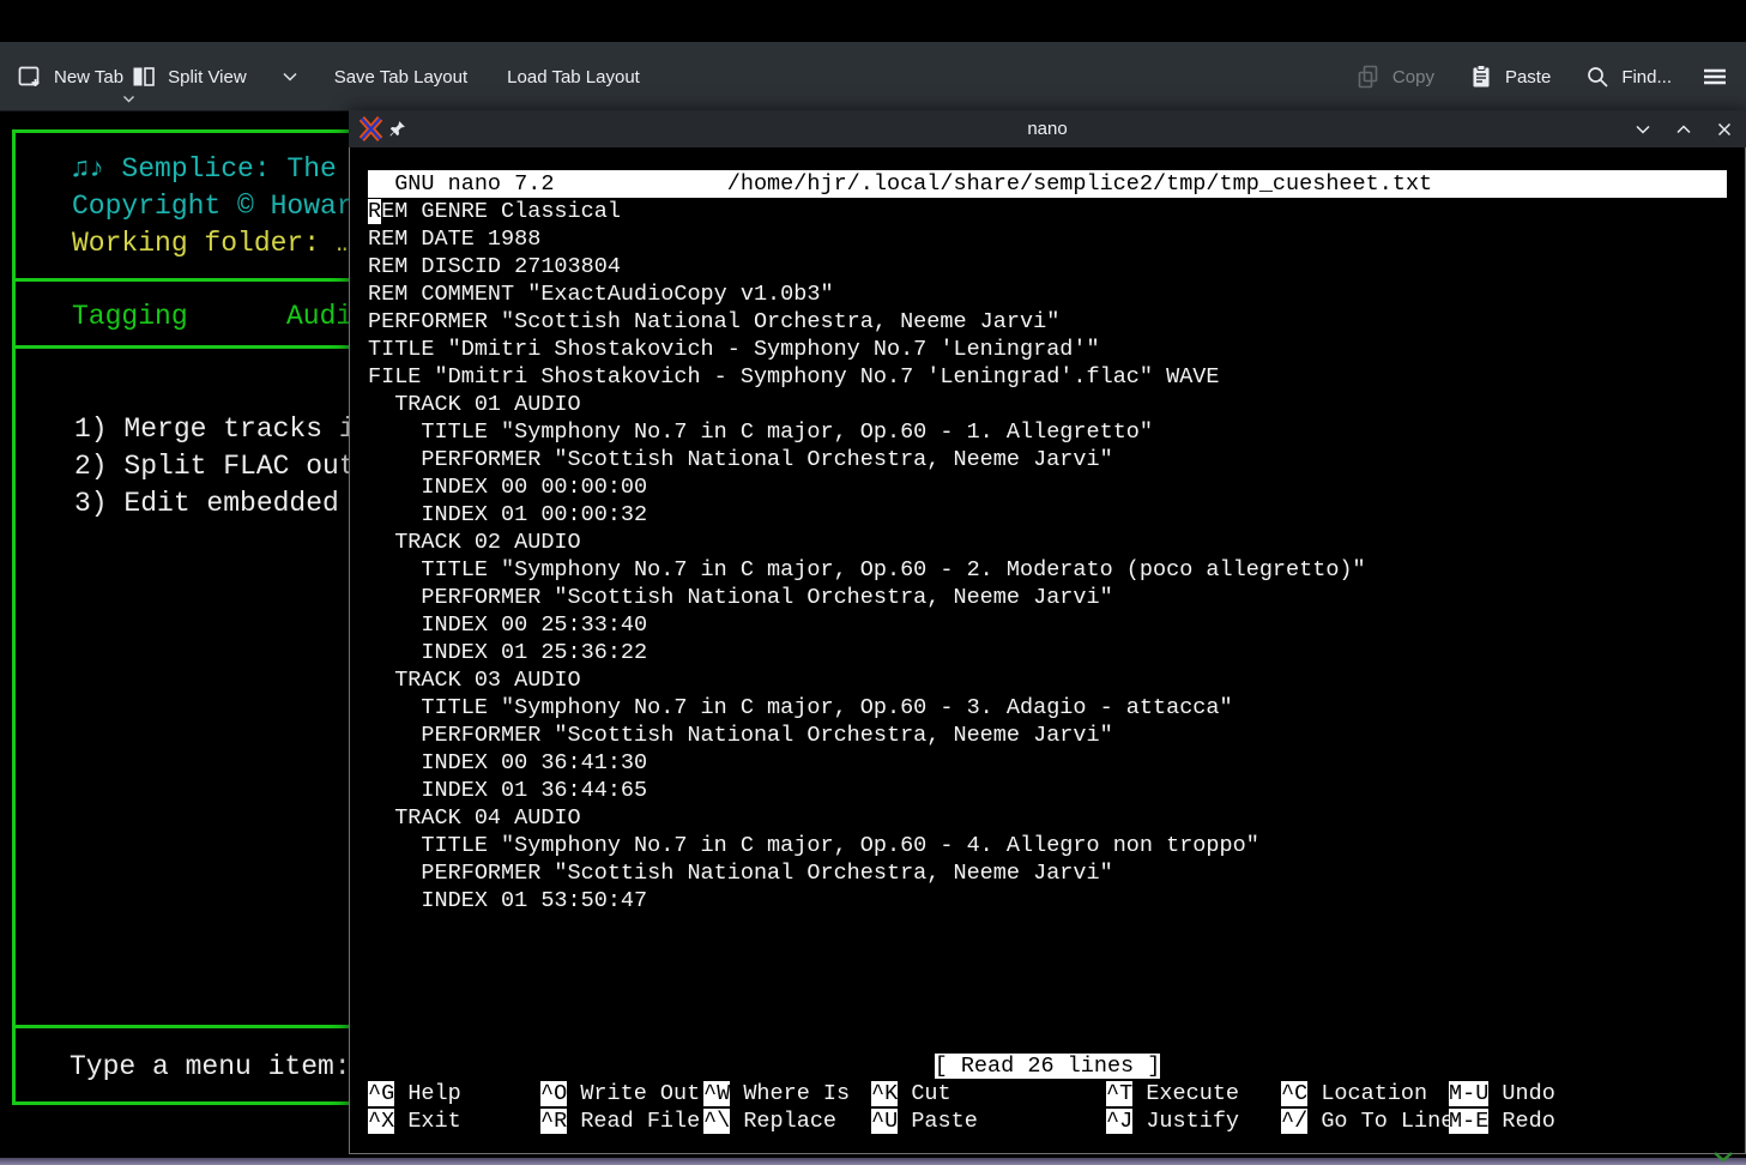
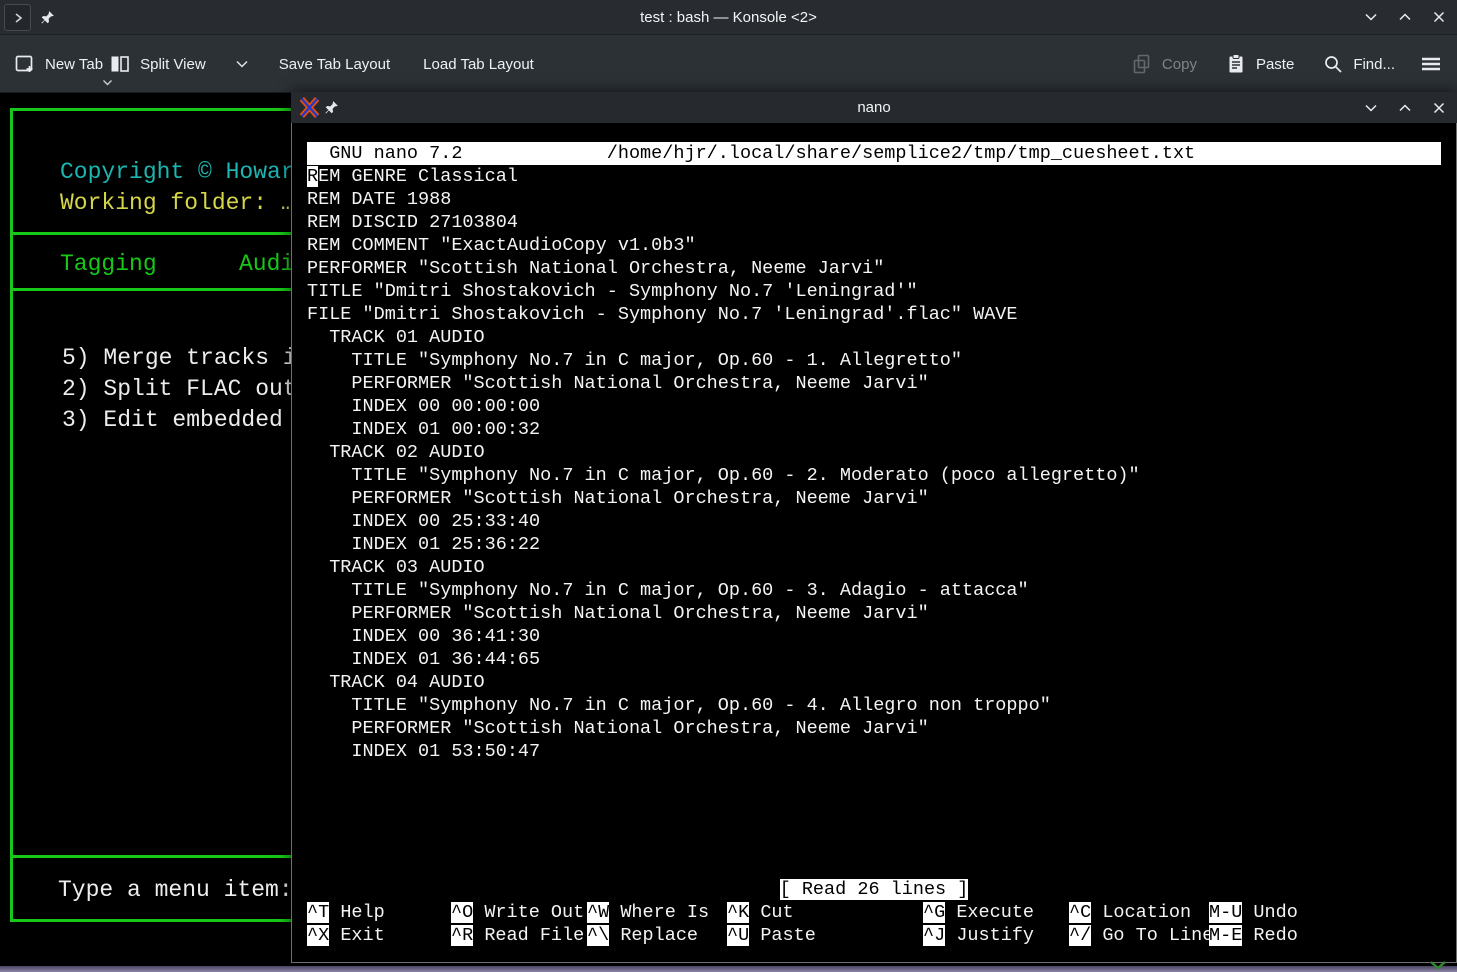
+ test : bash — Konsole <2>
  New Tab
  Split View
  Save Tab Layout
  Load Tab Layout
  Copy
  Paste
  Find...
- ♫♪ Semplice: The
  Copyright © Howar
  Working folder: …
  Tagging
  Audi
- 1) Merge tracks i
+ 5) Merge tracks i
  2) Split FLAC out
  3) Edit embedded
  Type a menu item:
  nano
  GNU nano 7.2 /home/hjr/.local/share/semplice2/tmp/tmp_cuesheet.txt
  REM GENRE Classical
  REM DATE 1988
  REM DISCID 27103804
  REM COMMENT "ExactAudioCopy v1.0b3"
  PERFORMER "Scottish National Orchestra, Neeme Jarvi"
  TITLE "Dmitri Shostakovich - Symphony No.7 'Leningrad'"
  FILE "Dmitri Shostakovich - Symphony No.7 'Leningrad'.flac" WAVE
  TRACK 01 AUDIO
  TITLE "Symphony No.7 in C major, Op.60 - 1. Allegretto"
  PERFORMER "Scottish National Orchestra, Neeme Jarvi"
  INDEX 00 00:00:00
  INDEX 01 00:00:32
  TRACK 02 AUDIO
  TITLE "Symphony No.7 in C major, Op.60 - 2. Moderato (poco allegretto)"
  PERFORMER "Scottish National Orchestra, Neeme Jarvi"
  INDEX 00 25:33:40
  INDEX 01 25:36:22
  TRACK 03 AUDIO
  TITLE "Symphony No.7 in C major, Op.60 - 3. Adagio - attacca"
  PERFORMER "Scottish National Orchestra, Neeme Jarvi"
  INDEX 00 36:41:30
  INDEX 01 36:44:65
  TRACK 04 AUDIO
  TITLE "Symphony No.7 in C major, Op.60 - 4. Allegro non troppo"
  PERFORMER "Scottish National Orchestra, Neeme Jarvi"
  INDEX 01 53:50:47
  [ Read 26 lines ]
- ^G Help
+ ^T Help
  ^O Write Out
  ^W Where Is
  ^K Cut
- ^T Execute
+ ^G Execute
  ^C Location
  M-U Undo
  ^X Exit
  ^R Read File
  ^\ Replace
  ^U Paste
  ^J Justify
  ^/ Go To Line
  M-E Redo
